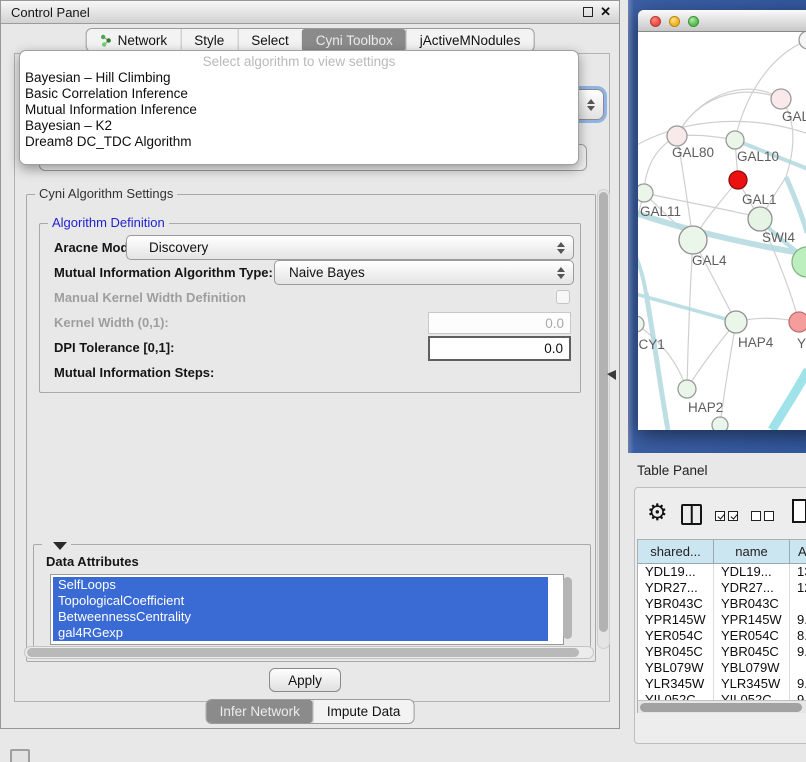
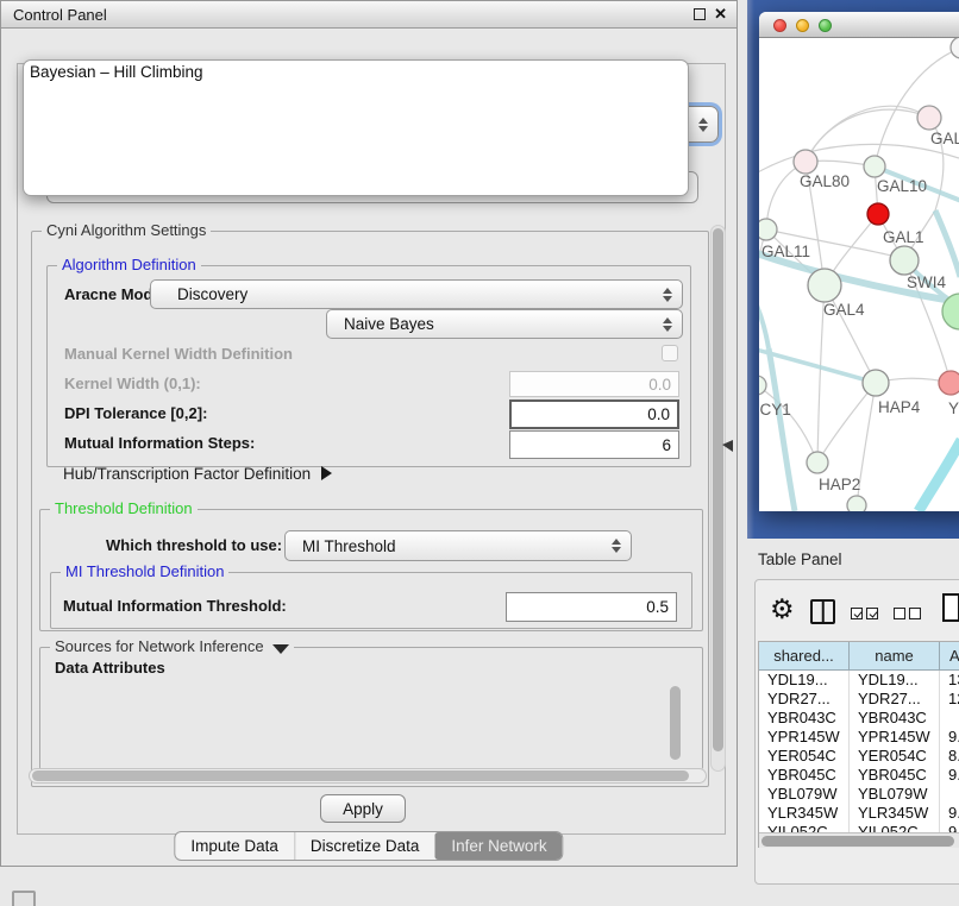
  Control Panel
  ✕
  Cyni Algorithm Settings
  Algorithm Definition
  Aracne Mod
  Discovery
- Mutual Information Algorithm Type:
  Naive Bayes
  Manual Kernel Width Definition
  Kernel Width (0,1):
  0.0
- DPI Tolerance [0,1]:
+ DPI Tolerance [0,2]:
  0.0
  Mutual Information Steps:
+ 6
+ Hub/Transcription Factor Definition
+ Threshold Definition
+ Which threshold to use:
+ MI Threshold
+ MI Threshold Definition
+ Mutual Information Threshold:
+ 0.5
+ Sources for Network Inference
  Data Attributes
- SelfLoops
- TopologicalCoefficient
- BetweennessCentrality
- gal4RGexp
  Apply
- Network
- Style
- Select
- Cyni Toolbox
- jActiveMNodules
- Select algorithm to view settings
  Bayesian – Hill Climbing
- Basic Correlation Inference
- Mutual Information Inference
- Bayesian – K2
- Dream8 DC_TDC Algorithm
- Infer Network
+ Impute Data
+ Discretize Data
- Impute Data
+ Infer Network
  GAL
  GAL80
  GAL10
  GAL1
  GAL11
  GAL4
  SWI4
  CY1
  HAP4
  Y
  HAP2
  Table Panel
  ⚙
  shared...
  name
  A
  YDL19...
  YDL19...
  YDR27...
  YDR27...
  YBR043C
  YBR043C
  YPR145W
  YPR145W
  YER054C
  YER054C
  YBR045C
  YBR045C
  YBL079W
  YBL079W
  YLR345W
  YLR345W
